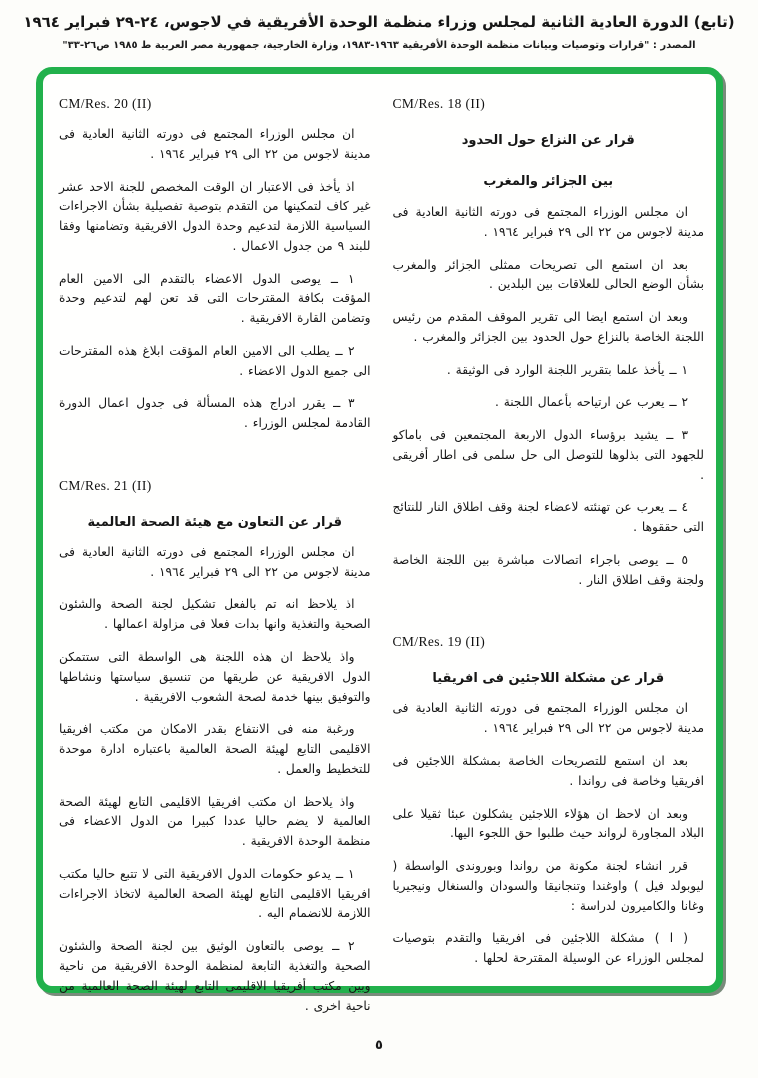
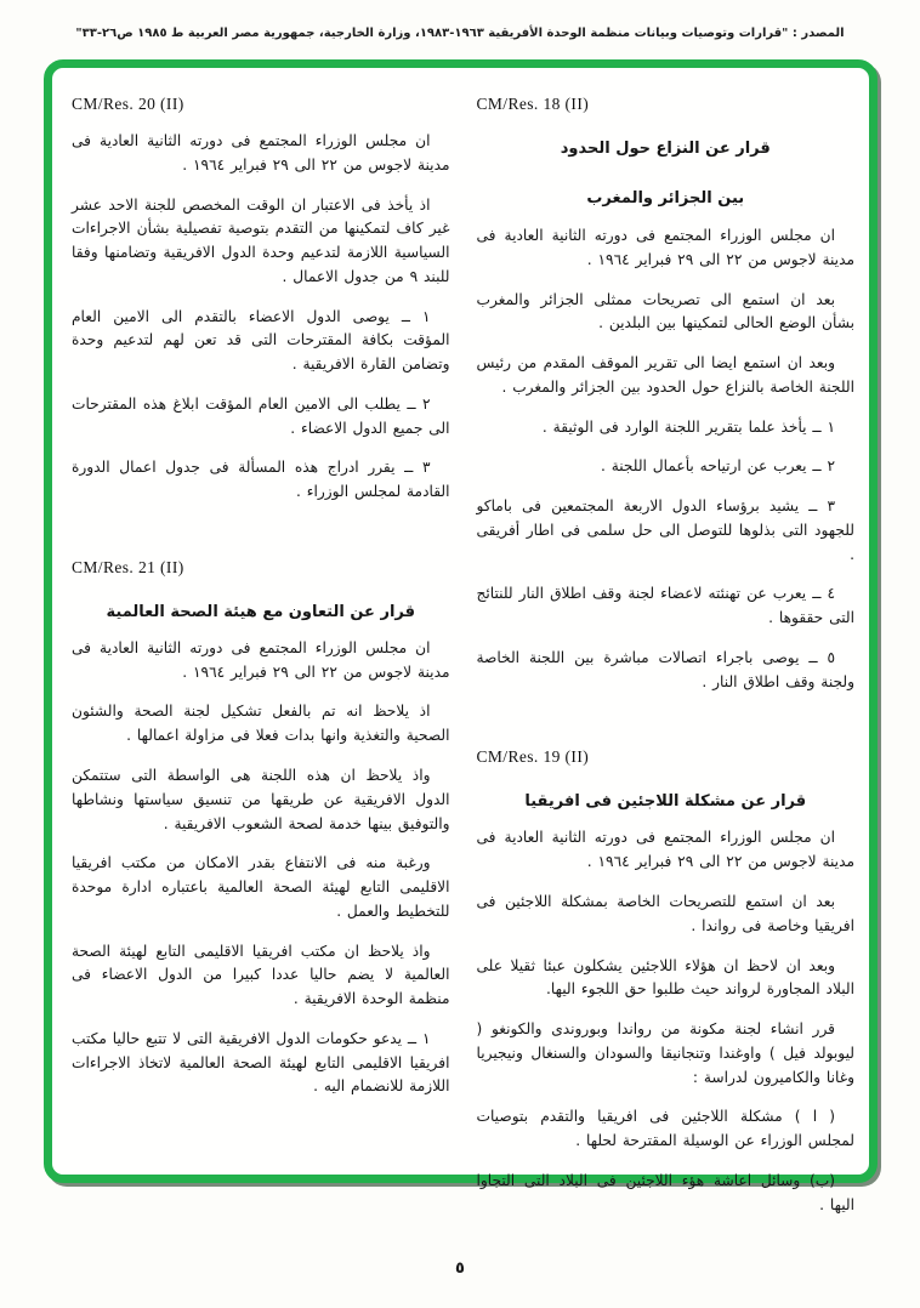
- (تابع) الدورة العادية الثانية لمجلس وزراء منظمة الوحدة الأفريقية في لاجوس، ٢٤-٢٩ فبراير ١٩٦٤
  المصدر : "قرارات وتوصيات وبيانات منظمة الوحدة الأفريقية ١٩٦٣-١٩٨٣، وزارة الخارجية، جمهورية مصر العربية ط ١٩٨٥ ص٢٦-٣٣"
  CM/Res. 18 (II)
  قرار عن النزاع حول الحدود
  بين الجزائر والمغرب
  ان مجلس الوزراء المجتمع فى دورته الثانية العادية فى مدينة لاجوس من ٢٢ الى ٢٩ فبراير ١٩٦٤ .
- بعد ان استمع الى تصريحات ممثلى الجزائر والمغرب بشأن الوضع الحالى للعلاقات بين البلدين .
+ بعد ان استمع الى تصريحات ممثلى الجزائر والمغرب بشأن الوضع الحالى لتمكينها بين البلدين .
  وبعد ان استمع ايضا الى تقرير الموقف المقدم من رئيس اللجنة الخاصة بالنزاع حول الحدود بين الجزائر والمغرب .
  ١ ــ يأخذ علما بتقرير اللجنة الوارد فى الوثيقة .
  ٢ ــ يعرب عن ارتياحه بأعمال اللجنة .
  ٣ ــ يشيد برؤساء الدول الاربعة المجتمعين فى باماكو للجهود التى بذلوها للتوصل الى حل سلمى فى اطار أفريقى .
  ٤ ــ يعرب عن تهنئته لاعضاء لجنة وقف اطلاق النار للنتائج التى حققوها .
  ٥ ــ يوصى باجراء اتصالات مباشرة بين اللجنة الخاصة ولجنة وقف اطلاق النار .
  CM/Res. 19 (II)
  قرار عن مشكلة اللاجئين فى افريقيا
  ان مجلس الوزراء المجتمع فى دورته الثانية العادية فى مدينة لاجوس من ٢٢ الى ٢٩ فبراير ١٩٦٤ .
  بعد ان استمع للتصريحات الخاصة بمشكلة اللاجئين فى افريقيا وخاصة فى رواندا .
  وبعد ان لاحظ ان هؤلاء اللاجئين يشكلون عبئا ثقيلا على البلاد المجاورة لرواند حيث طلبوا حق اللجوء اليها.
- قرر انشاء لجنة مكونة من رواندا وبوروندى الواسطة ( ليوبولد فيل ) واوغندا وتنجانيقا والسودان والسنغال ونيجيريا وغانا والكاميرون لدراسة :
+ قرر انشاء لجنة مكونة من رواندا وبوروندى والكونغو ( ليوبولد فيل ) واوغندا وتنجانيقا والسودان والسنغال ونيجيريا وغانا والكاميرون لدراسة :
  ( ا ) مشكلة اللاجئين فى افريقيا والتقدم بتوصيات لمجلس الوزراء عن الوسيلة المقترحة لحلها .
+ (ب) وسائل اعاشة هؤء اللاجئين فى البلاد التى التجاوا اليها .
  CM/Res. 20 (II)
  ان مجلس الوزراء المجتمع فى دورته الثانية العادية فى مدينة لاجوس من ٢٢ الى ٢٩ فبراير ١٩٦٤ .
  اذ يأخذ فى الاعتبار ان الوقت المخصص للجنة الاحد عشر غير كاف لتمكينها من التقدم بتوصية تفصيلية بشأن الاجراءات السياسية اللازمة لتدعيم وحدة الدول الافريقية وتضامنها وفقا للبند ٩ من جدول الاعمال .
  ١ ــ يوصى الدول الاعضاء بالتقدم الى الامين العام المؤقت بكافة المقترحات التى قد تعن لهم لتدعيم وحدة وتضامن القارة الافريقية .
  ٢ ــ يطلب الى الامين العام المؤقت ابلاغ هذه المقترحات الى جميع الدول الاعضاء .
  ٣ ــ يقرر ادراج هذه المسألة فى جدول اعمال الدورة القادمة لمجلس الوزراء .
  CM/Res. 21 (II)
  قرار عن التعاون مع هيئة الصحة العالمية
  ان مجلس الوزراء المجتمع فى دورته الثانية العادية فى مدينة لاجوس من ٢٢ الى ٢٩ فبراير ١٩٦٤ .
  اذ يلاحظ انه تم بالفعل تشكيل لجنة الصحة والشئون الصحية والتغذية وانها بدات فعلا فى مزاولة اعمالها .
  واذ يلاحظ ان هذه اللجنة هى الواسطة التى ستتمكن الدول الافريقية عن طريقها من تنسيق سياستها ونشاطها والتوفيق بينها خدمة لصحة الشعوب الافريقية .
  ورغبة منه فى الانتفاع بقدر الامكان من مكتب افريقيا الاقليمى التابع لهيئة الصحة العالمية باعتباره ادارة موحدة للتخطيط والعمل .
  واذ يلاحظ ان مكتب افريقيا الاقليمى التابع لهيئة الصحة العالمية لا يضم حاليا عددا كبيرا من الدول الاعضاء فى منظمة الوحدة الافريقية .
  ١ ــ يدعو حكومات الدول الافريقية التى لا تتبع حاليا مكتب افريقيا الاقليمى التابع لهيئة الصحة العالمية لاتخاذ الاجراءات اللازمة للانضمام اليه .
- ٢ ــ يوصى بالتعاون الوثيق بين لجنة الصحة والشئون الصحية والتغذية التابعة لمنظمة الوحدة الافريقية من ناحية وبين مكتب أفريقيا الاقليمى التابع لهيئة الصحة العالمية من ناحية اخرى .
  ٥
